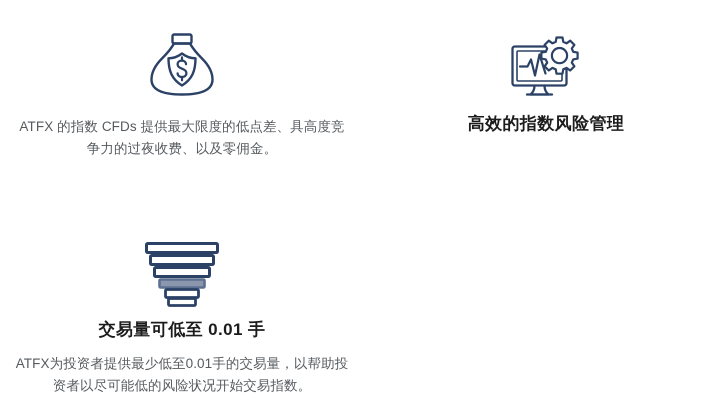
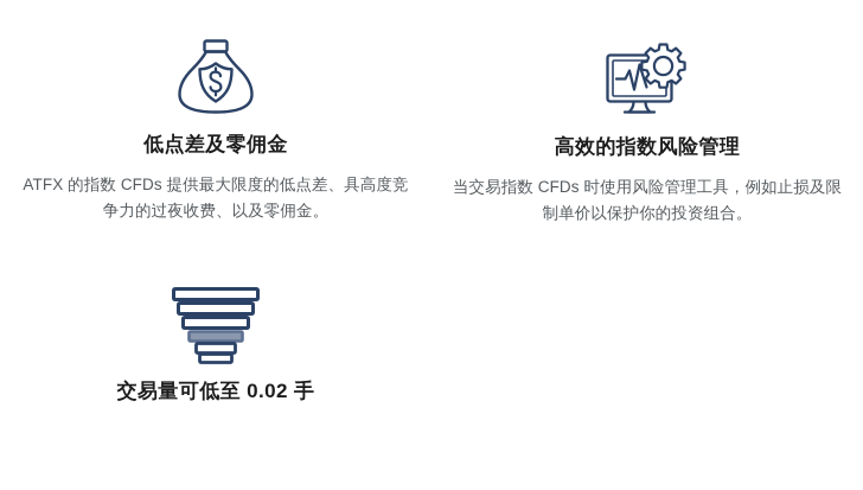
+ 低点差及零佣金
  ATFX 的指数 CFDs 提供最大限度的低点差、具高度竞争力的过夜收费、以及零佣金。
  高效的指数风险管理
+ 当交易指数 CFDs 时使用风险管理工具，例如止损及限制单价以保护你的投资组合。
- 交易量可低至 0.01 手
+ 交易量可低至 0.02 手
- ATFX为投资者提供最少低至0.01手的交易量，以帮助投资者以尽可能低的风险状况开始交易指数。
